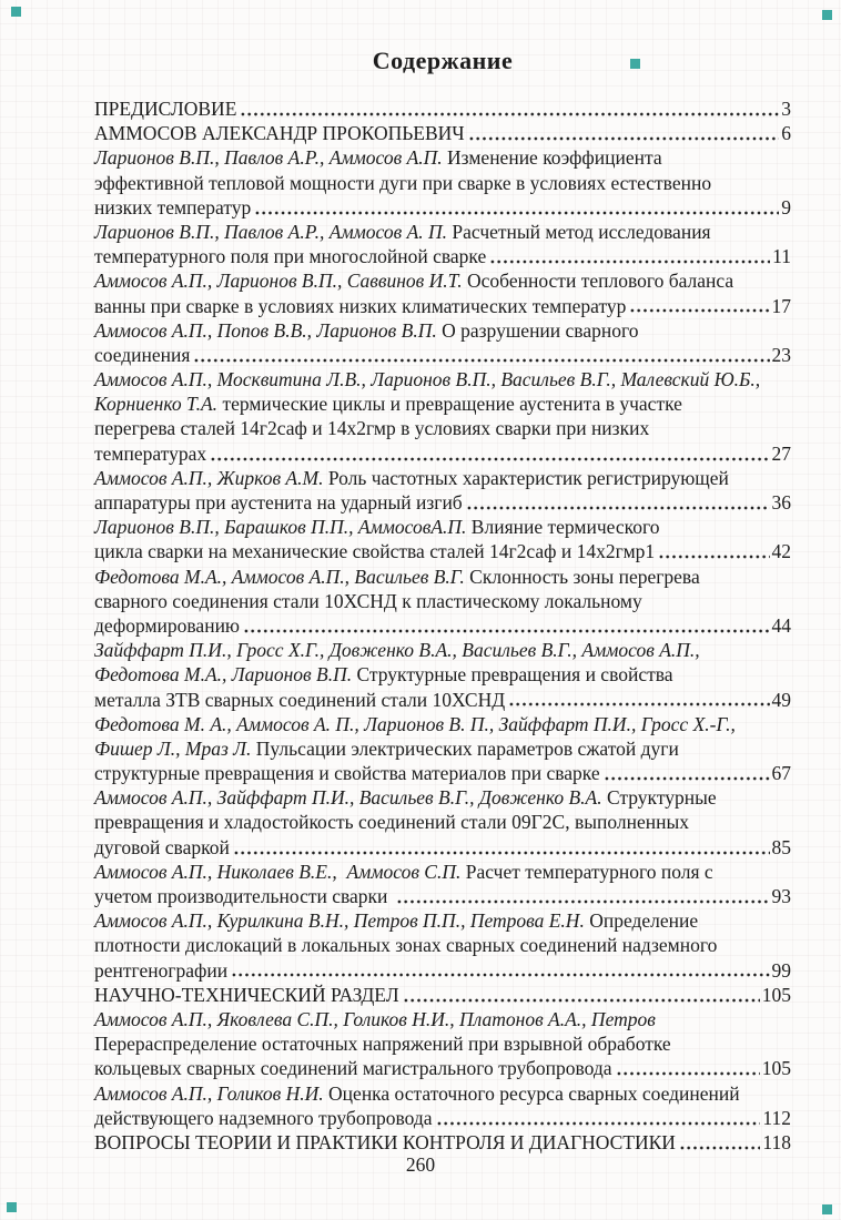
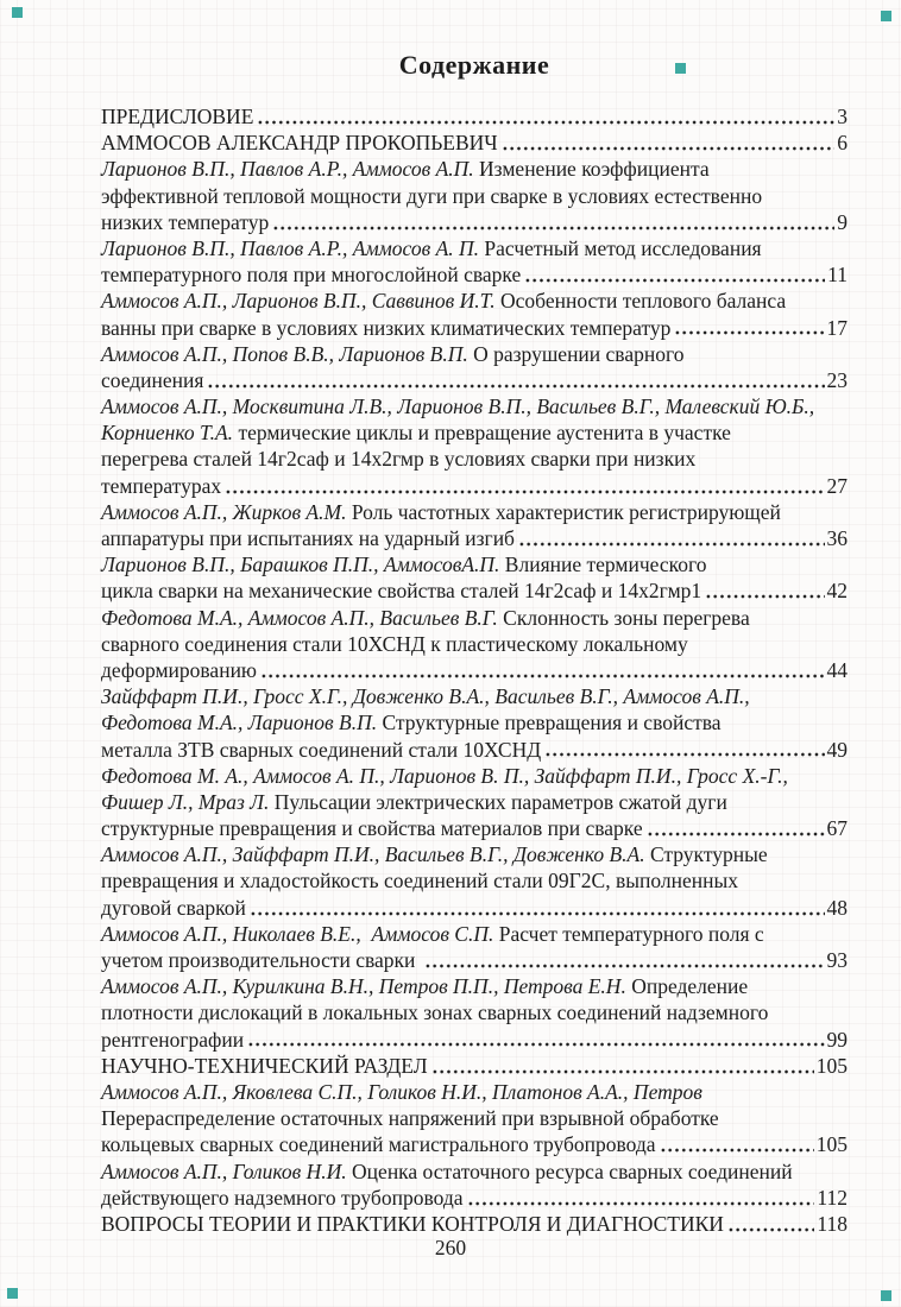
  Содержание
  ПРЕДИСЛОВИЕ
  3
  АММОСОВ АЛЕКСАНДР ПРОКОПЬЕВИЧ
  6
  Ларионов В.П., Павлов А.Р., Аммосов А.П.
  Изменение коэффициента
  эффективной тепловой мощности дуги при сварке в условиях естественно
  низких температур
  9
  Ларионов В.П., Павлов А.Р., Аммосов А. П.
  Расчетный метод исследования
  температурного поля при многослойной сварке
  11
  Аммосов А.П., Ларионов В.П., Саввинов И.Т.
  Особенности теплового баланса
  ванны при сварке в условиях низких климатических температур
  17
  Аммосов А.П., Попов В.В., Ларионов В.П.
  О разрушении сварного
  соединения
  23
  Аммосов А.П., Москвитина Л.В., Ларионов В.П., Васильев В.Г., Малевский Ю.Б.,
  Корниенко Т.А.
  термические циклы и превращение аустенита в участке
  перегрева сталей 14г2саф и 14х2гмр в условиях сварки при низких
  температурах
  27
  Аммосов А.П., Жирков А.М.
  Роль частотных характеристик регистрирующей
- аппаратуры при аустенита на ударный изгиб
+ аппаратуры при испытаниях на ударный изгиб
  36
  Ларионов В.П., Барашков П.П., АммосовА.П.
  Влияние термического
  цикла сварки на механические свойства сталей 14г2саф и 14х2гмр1
  42
  Федотова М.А., Аммосов А.П., Васильев В.Г.
  Склонность зоны перегрева
  сварного соединения стали 10ХСНД к пластическому локальному
  деформированию
  44
  Зайффарт П.И., Гросс Х.Г., Довженко В.А., Васильев В.Г., Аммосов А.П.,
  Федотова М.А., Ларионов В.П.
  Структурные превращения и свойства
  металла ЗТВ сварных соединений стали 10ХСНД
  49
  Федотова М. А., Аммосов А. П., Ларионов В. П., Зайффарт П.И., Гросс Х.-Г.,
  Фишер Л., Мраз Л.
  Пульсации электрических параметров сжатой дуги
  структурные превращения и свойства материалов при сварке
  67
  Аммосов А.П., Зайффарт П.И., Васильев В.Г., Довженко В.А.
  Структурные
  превращения и хладостойкость соединений стали 09Г2С, выполненных
  дуговой сваркой
- 85
+ 48
  Аммосов А.П., Николаев В.Е., Аммосов С.П.
  Расчет температурного поля с
  учетом производительности сварки
  93
  Аммосов А.П., Курилкина В.Н., Петров П.П., Петрова Е.Н.
  Определение
  плотности дислокаций в локальных зонах сварных соединений надземного
  рентгенографии
  99
  НАУЧНО-ТЕХНИЧЕСКИЙ РАЗДЕЛ
  105
  Аммосов А.П., Яковлева С.П., Голиков Н.И., Платонов А.А., Петров
  Перераспределение остаточных напряжений при взрывной обработке
  кольцевых сварных соединений магистрального трубопровода
  105
  Аммосов А.П., Голиков Н.И.
  Оценка остаточного ресурса сварных соединений
  действующего надземного трубопровода
  112
  ВОПРОСЫ ТЕОРИИ И ПРАКТИКИ КОНТРОЛЯ И ДИАГНОСТИКИ
  118
  260
